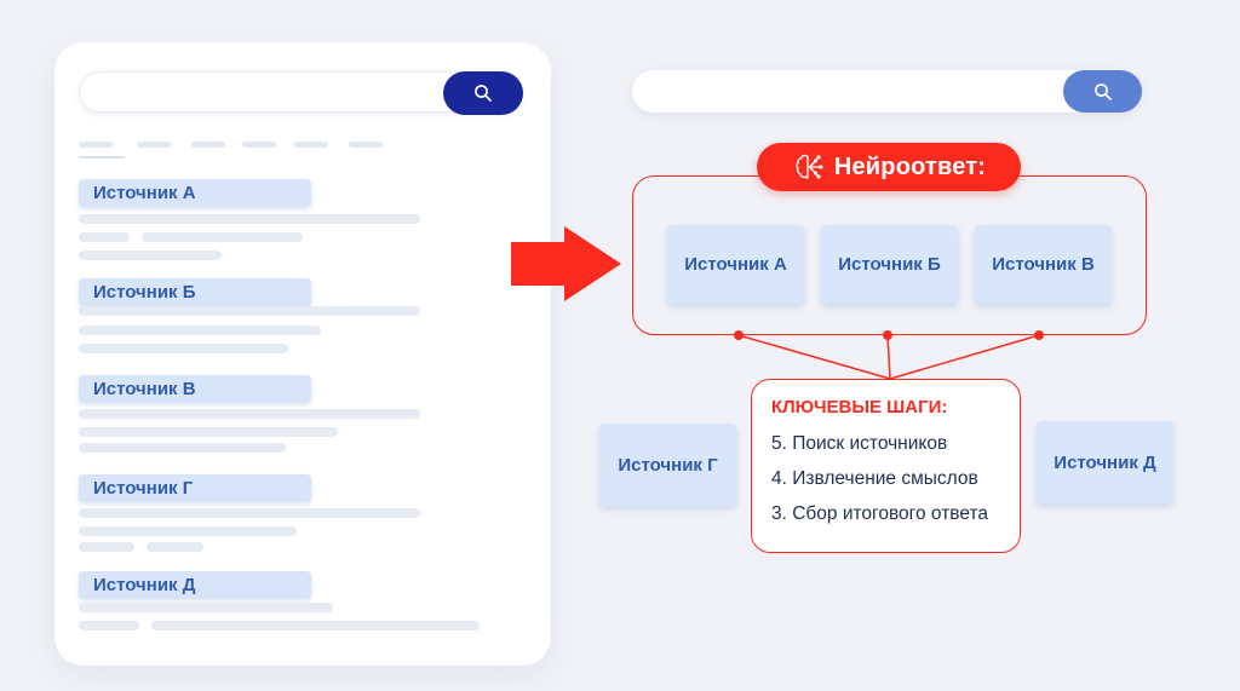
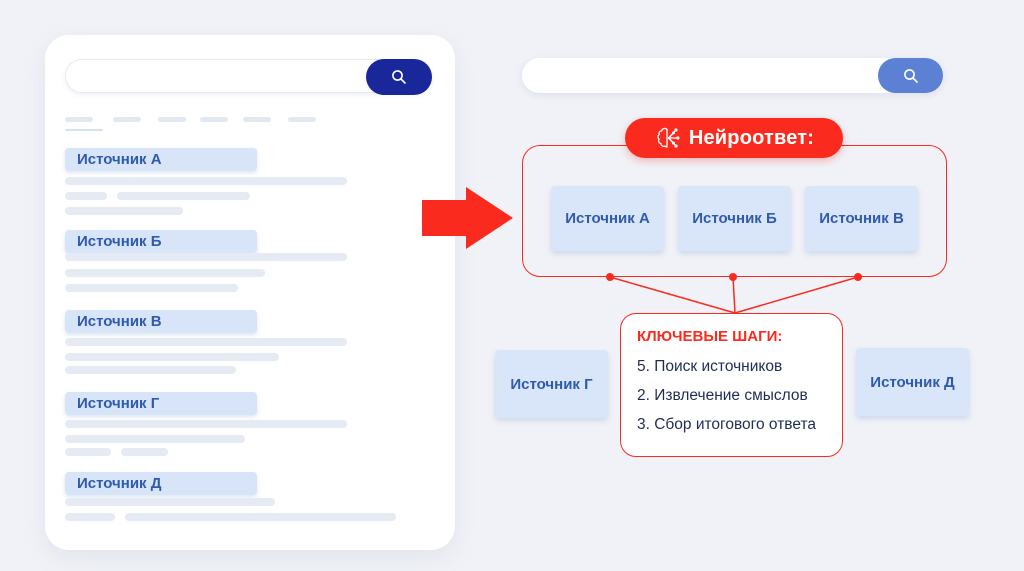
  Источник А
  Источник Б
  Источник В
  Источник Г
  Источник Д
  Нейроответ:
  Источник А
  Источник Б
  Источник В
  КЛЮЧЕВЫЕ ШАГИ:
  5. Поиск источников
- 4. Извлечение смыслов
+ 2. Извлечение смыслов
  3. Сбор итогового ответа
  Источник Г
  Источник Д
